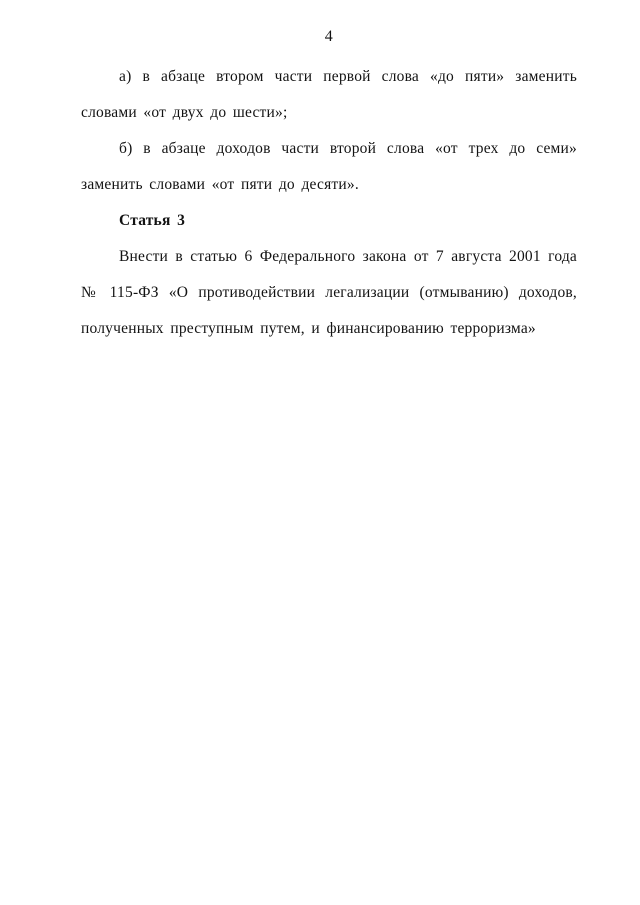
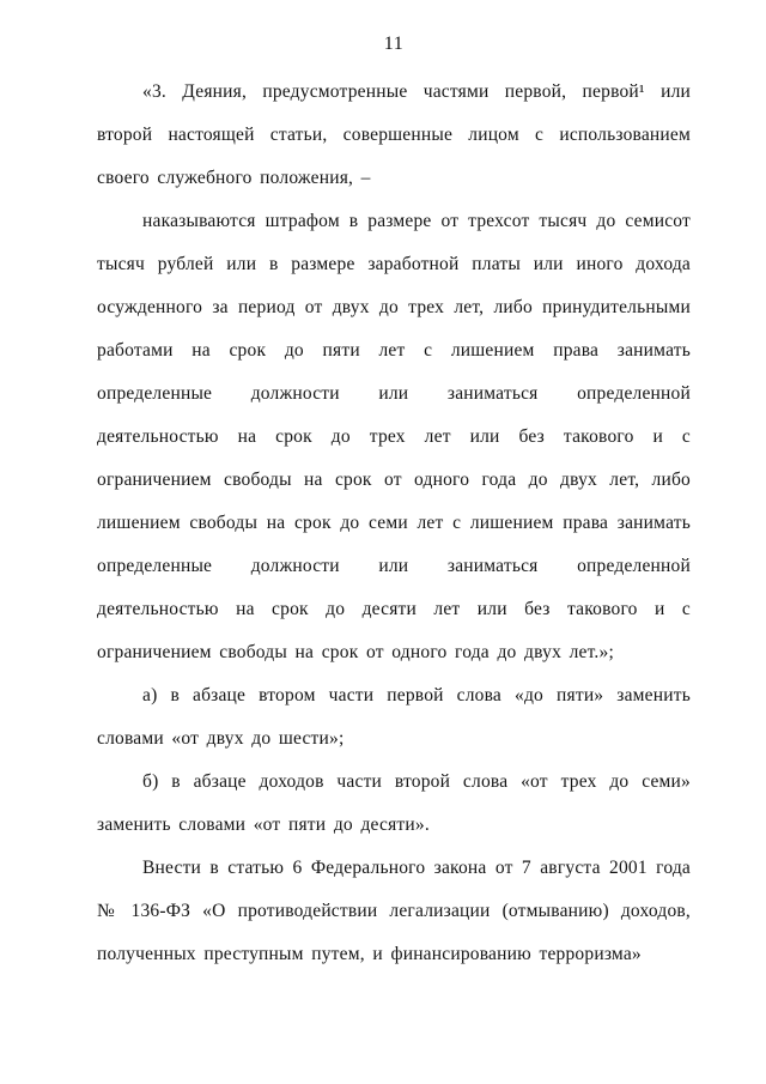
- 4
+ 11
+ «3. Деяния, предусмотренные частями первой, первой¹ или второй настоящей статьи, совершенные лицом с использованием своего служебного положения, –
+ наказываются штрафом в размере от трехсот тысяч до семисот тысяч рублей или в размере заработной платы или иного дохода осужденного за период от двух до трех лет, либо принудительными работами на срок до пяти лет с лишением права занимать определенные должности или заниматься определенной деятельностью на срок до трех лет или без такового и с ограничением свободы на срок от одного года до двух лет, либо лишением свободы на срок до семи лет с лишением права занимать определенные должности или заниматься определенной деятельностью на срок до десяти лет или без такового и с ограничением свободы на срок от одного года до двух лет.»;
  а) в абзаце втором части первой слова «до пяти» заменить словами «от двух до шести»;
  б) в абзаце доходов части второй слова «от трех до семи» заменить словами «от пяти до десяти».
- Статья 3
- Внести в статью 6 Федерального закона от 7 августа 2001 года № 115-ФЗ «О противодействии легализации (отмыванию) доходов, полученных преступным путем, и финансированию терроризма»
+ Внести в статью 6 Федерального закона от 7 августа 2001 года № 136-ФЗ «О противодействии легализации (отмыванию) доходов, полученных преступным путем, и финансированию терроризма»
